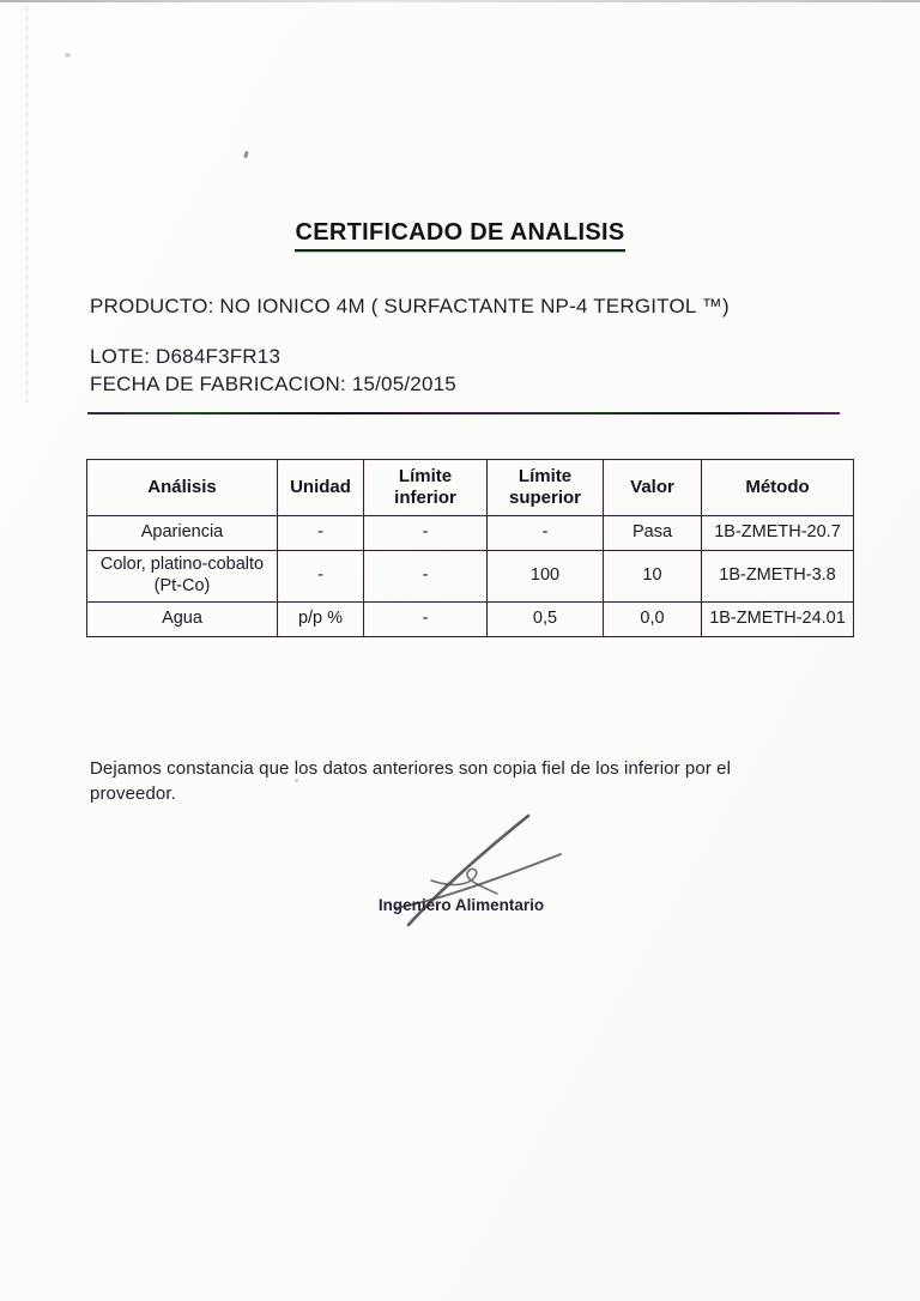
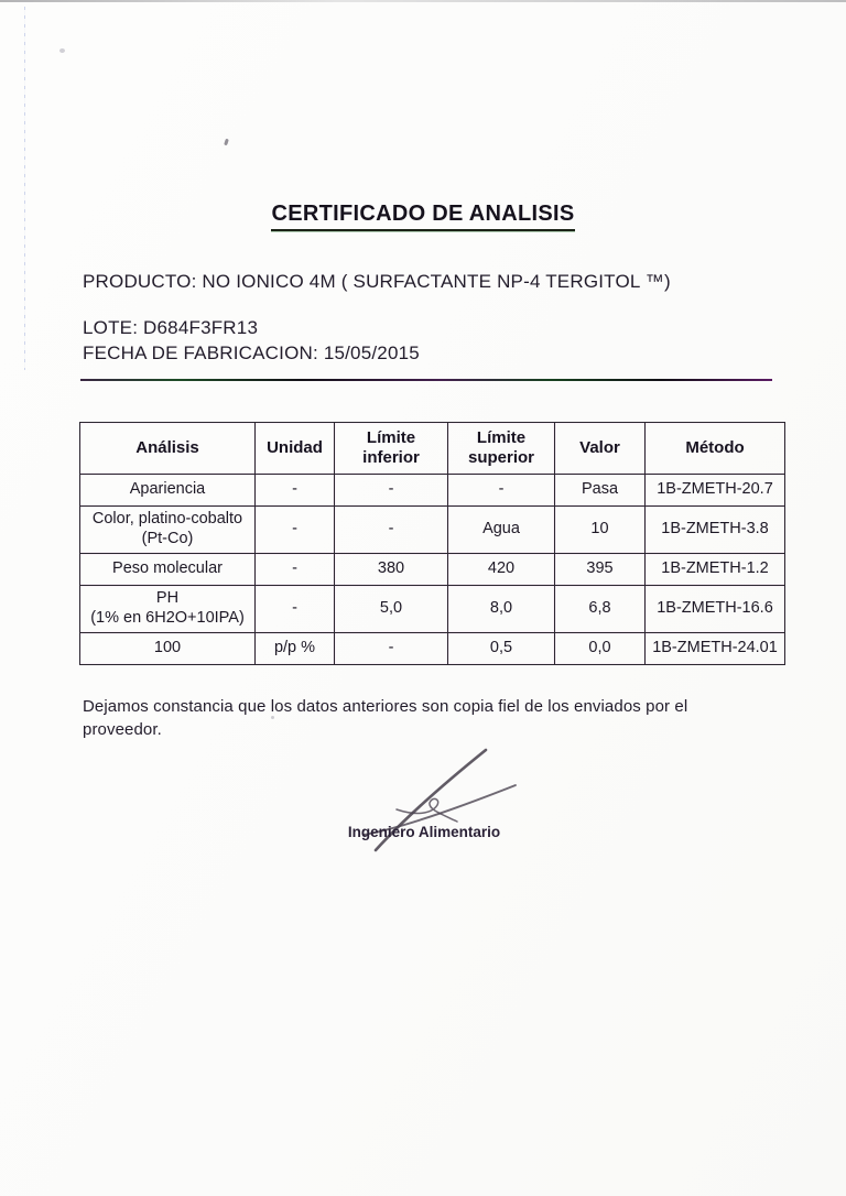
  CERTIFICADO DE ANALISIS
  PRODUCTO: NO IONICO 4M ( SURFACTANTE NP-4 TERGITOL ™)
  LOTE: D684F3FR13
  FECHA DE FABRICACION: 15/05/2015
  Análisis	Unidad	Límite inferior	Límite superior	Valor	Método
  Apariencia	-	-	-	Pasa	1B-ZMETH-20.7
- Color, platino-cobalto (Pt-Co)	-	-	100	10	1B-ZMETH-3.8
+ Color, platino-cobalto (Pt-Co)	-	-	Agua	10	1B-ZMETH-3.8
+ Peso molecular	-	380	420	395	1B-ZMETH-1.2
+ PH (1% en 6H2O+10IPA)	-	5,0	8,0	6,8	1B-ZMETH-16.6
- Agua	p/p %	-	0,5	0,0	1B-ZMETH-24.01
+ 100	p/p %	-	0,5	0,0	1B-ZMETH-24.01
- Dejamos constancia que los datos anteriores son copia fiel de los inferior por el proveedor.
+ Dejamos constancia que los datos anteriores son copia fiel de los enviados por el proveedor.
  Ingeniero Alimentario
